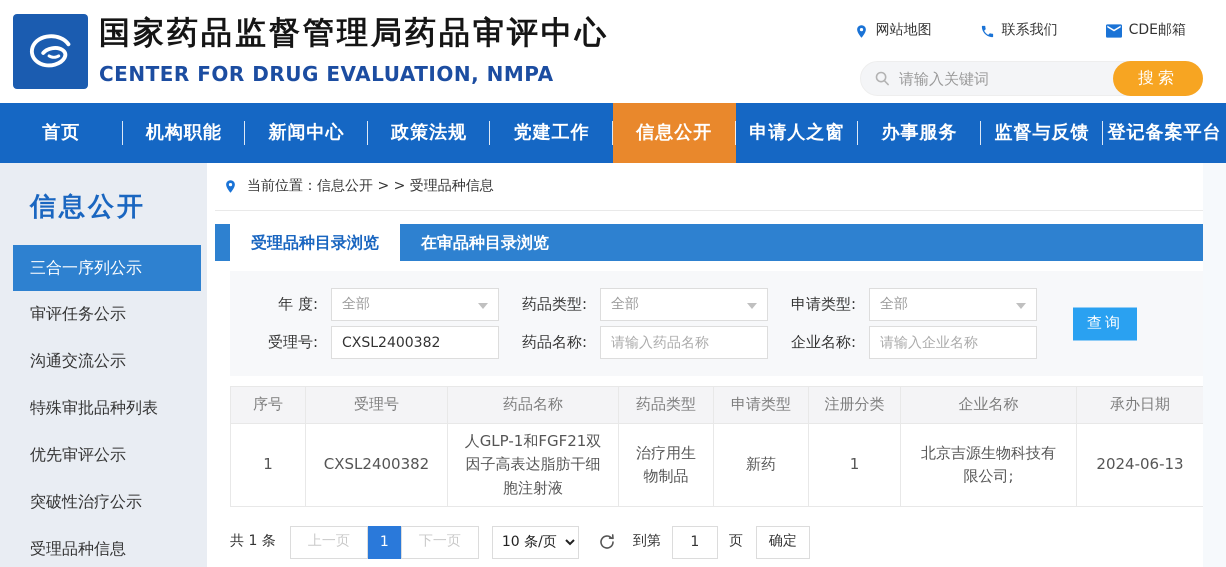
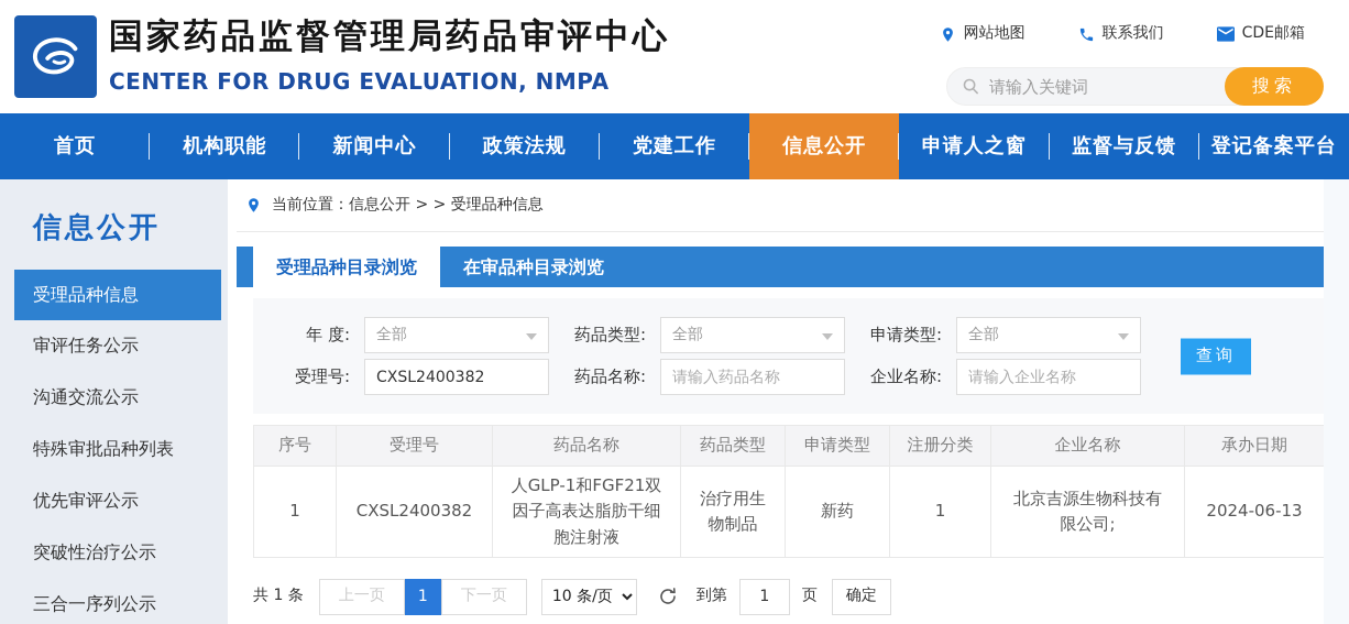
  国家药品监督管理局药品审评中心
  CENTER FOR DRUG EVALUATION, NMPA
  网站地图
  联系我们
  CDE邮箱
  请输入关键词
  搜索
  首页
  机构职能
  新闻中心
  政策法规
  党建工作
  信息公开
  申请人之窗
- 办事服务
  监督与反馈
  登记备案平台
  信息公开
- 三合一序列公示
+ 受理品种信息
  审评任务公示
  沟通交流公示
  特殊审批品种列表
  优先审评公示
  突破性治疗公示
- 受理品种信息
+ 三合一序列公示
  当前位置：信息公开 > > 受理品种信息
  受理品种目录浏览
  在审品种目录浏览
  年 度:
  全部
  药品类型:
  全部
  申请类型:
  全部
  受理号:
  CXSL2400382
  药品名称:
  请输入药品名称
  企业名称:
  请输入企业名称
  查询
  序号	受理号	药品名称	药品类型	申请类型	注册分类	企业名称	承办日期
  1	CXSL2400382	人GLP-1和FGF21双因子高表达脂肪干细胞注射液	治疗用生物制品	新药	1	北京吉源生物科技有限公司;	2024-06-13
  共 1 条
  上一页
  1
  下一页
  10 条/页
  到第
  1
  页
  确定
